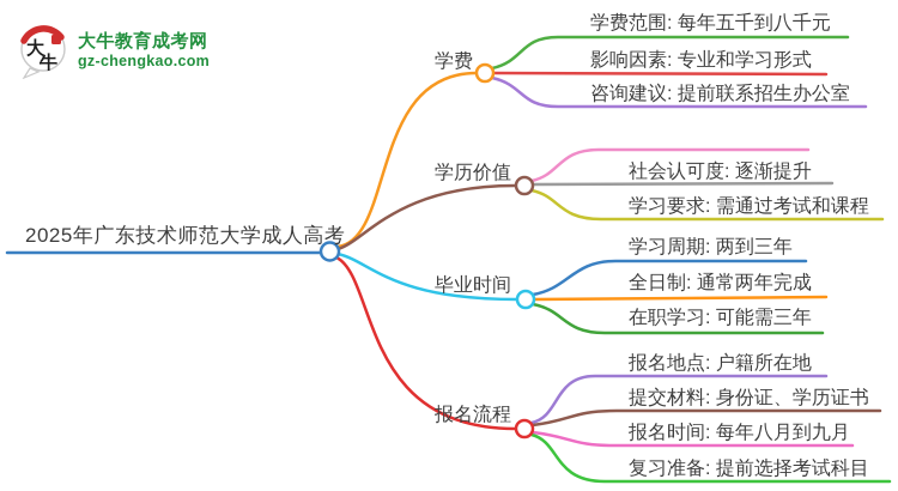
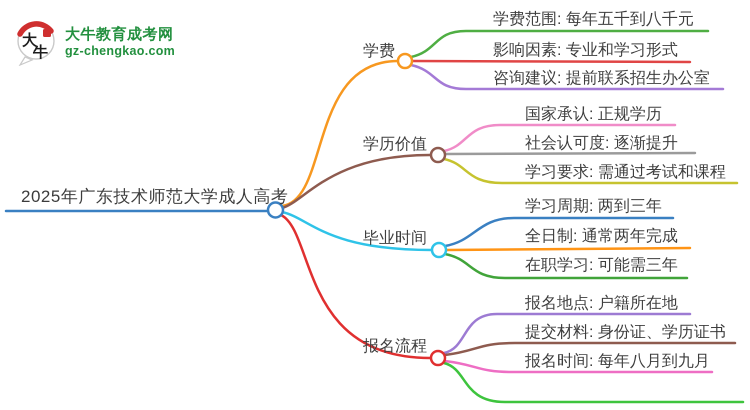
  大
  牛
  大牛教育成考网
  gz-chengkao.com
  2025年广东技术师范大学成人高考
  学费
  学历价值
  毕业时间
  报名流程
  学费范围: 每年五千到八千元
  影响因素: 专业和学习形式
  咨询建议: 提前联系招生办公室
+ 国家承认: 正规学历
  社会认可度: 逐渐提升
  学习要求: 需通过考试和课程
  学习周期: 两到三年
  全日制: 通常两年完成
  在职学习: 可能需三年
  报名地点: 户籍所在地
  提交材料: 身份证、学历证书
  报名时间: 每年八月到九月
- 复习准备: 提前选择考试科目
